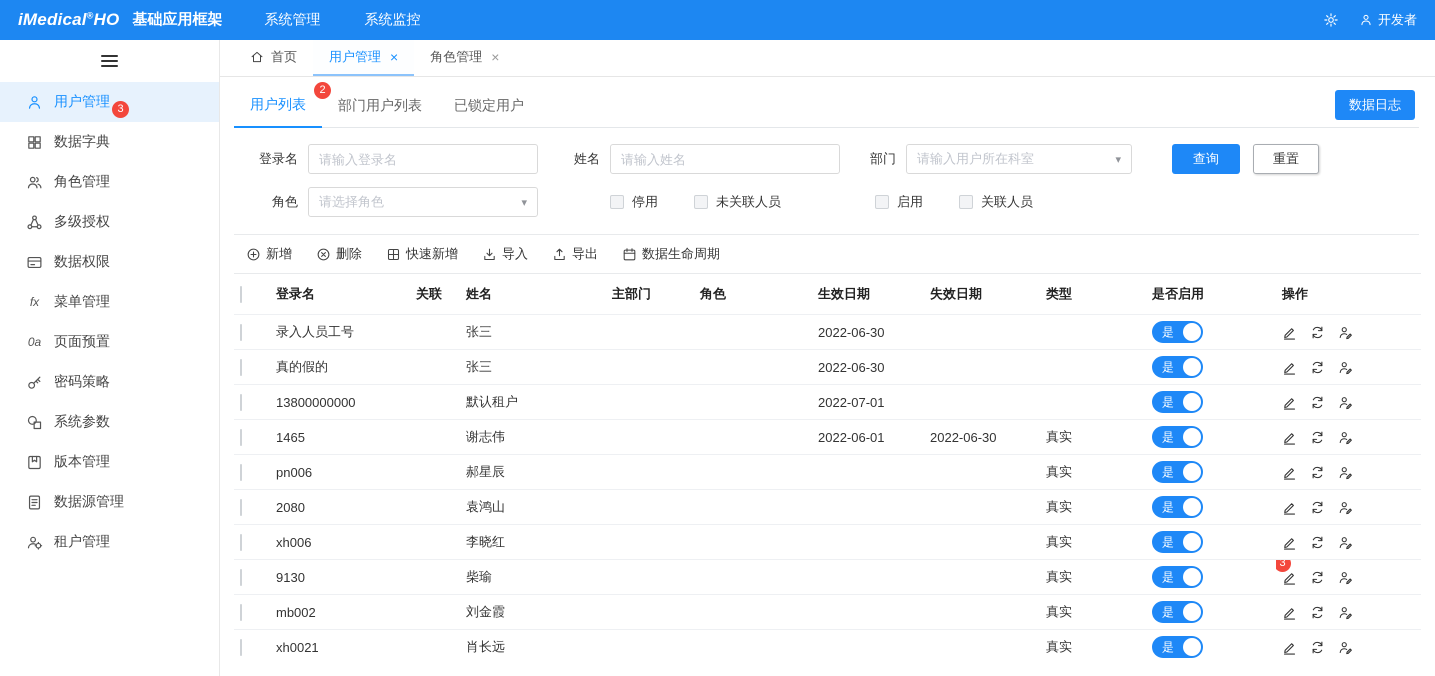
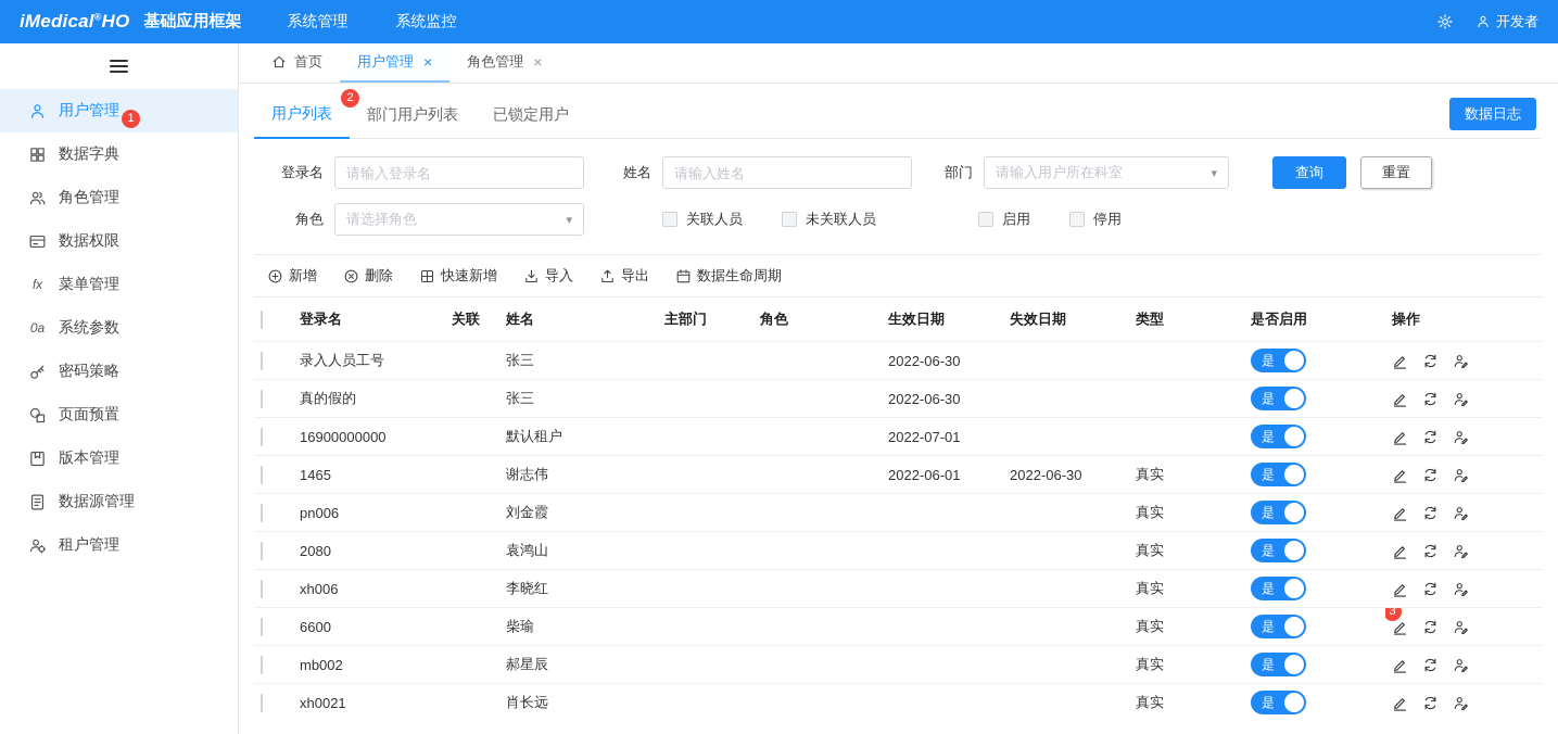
  iMedical®HO
  基础应用框架
  系统管理
  系统监控
  开发者
  用户管理
- 3
+ 1
  数据字典
  角色管理
- 多级授权
  数据权限
  fx
  菜单管理
  0a
- 页面预置
+ 系统参数
  密码策略
- 系统参数
+ 页面预置
  版本管理
  数据源管理
  租户管理
  首页
  用户管理
  ×
  角色管理
  ×
  用户列表
  2
  部门用户列表
  已锁定用户
  数据日志
  登录名
  请输入登录名
  姓名
  请输入姓名
  部门
  请输入用户所在科室
  ▾
  查询
  重置
  角色
  请选择角色
  ▾
- 停用
+ 关联人员
  未关联人员
  启用
- 关联人员
+ 停用
  新增
  删除
  快速新增
  导入
  导出
  数据生命周期
  	登录名	关联	姓名	主部门	角色	生效日期	失效日期	类型	是否启用	操作
  	录入人员工号		张三			2022-06-30			是
  	真的假的		张三			2022-06-30			是
- 	13800000000		默认租户			2022-07-01			是
+ 	16900000000		默认租户			2022-07-01			是
  	1465		谢志伟			2022-06-01	2022-06-30	真实	是
- 	pn006		郝星辰					真实	是
+ 	pn006		刘金霞					真实	是
  	2080		袁鸿山					真实	是
  	xh006		李晓红					真实	是
- 	9130		柴瑜					真实	是	3
+ 	6600		柴瑜					真实	是	3
- 	mb002		刘金霞					真实	是
+ 	mb002		郝星辰					真实	是
  	xh0021		肖长远					真实	是
